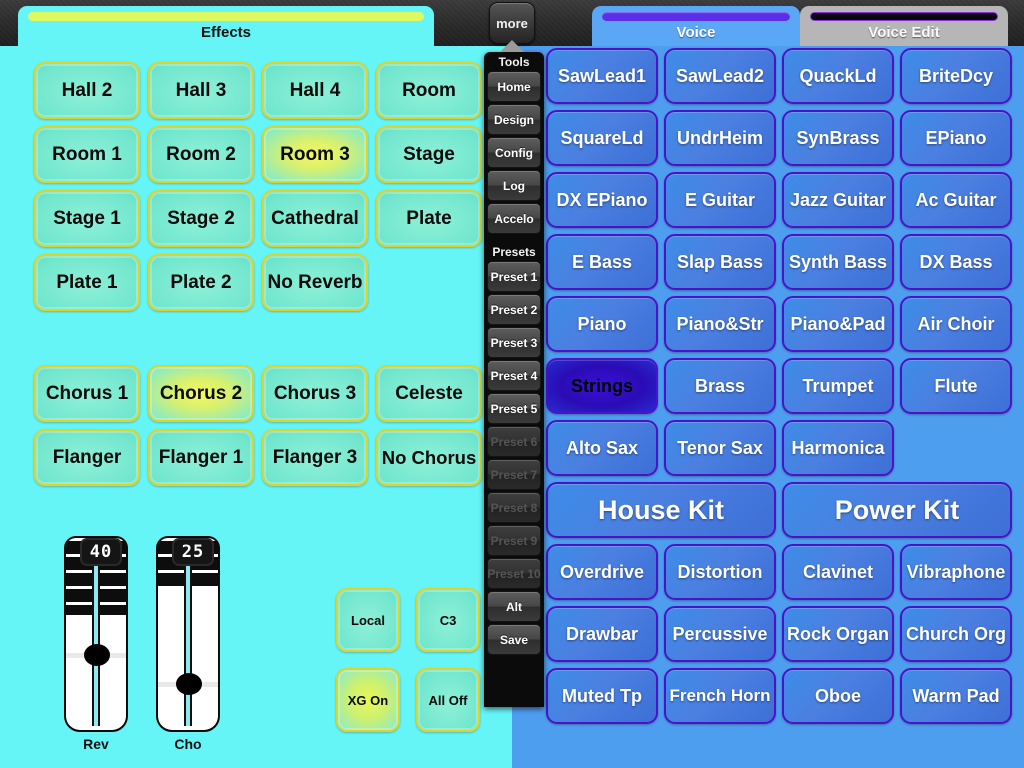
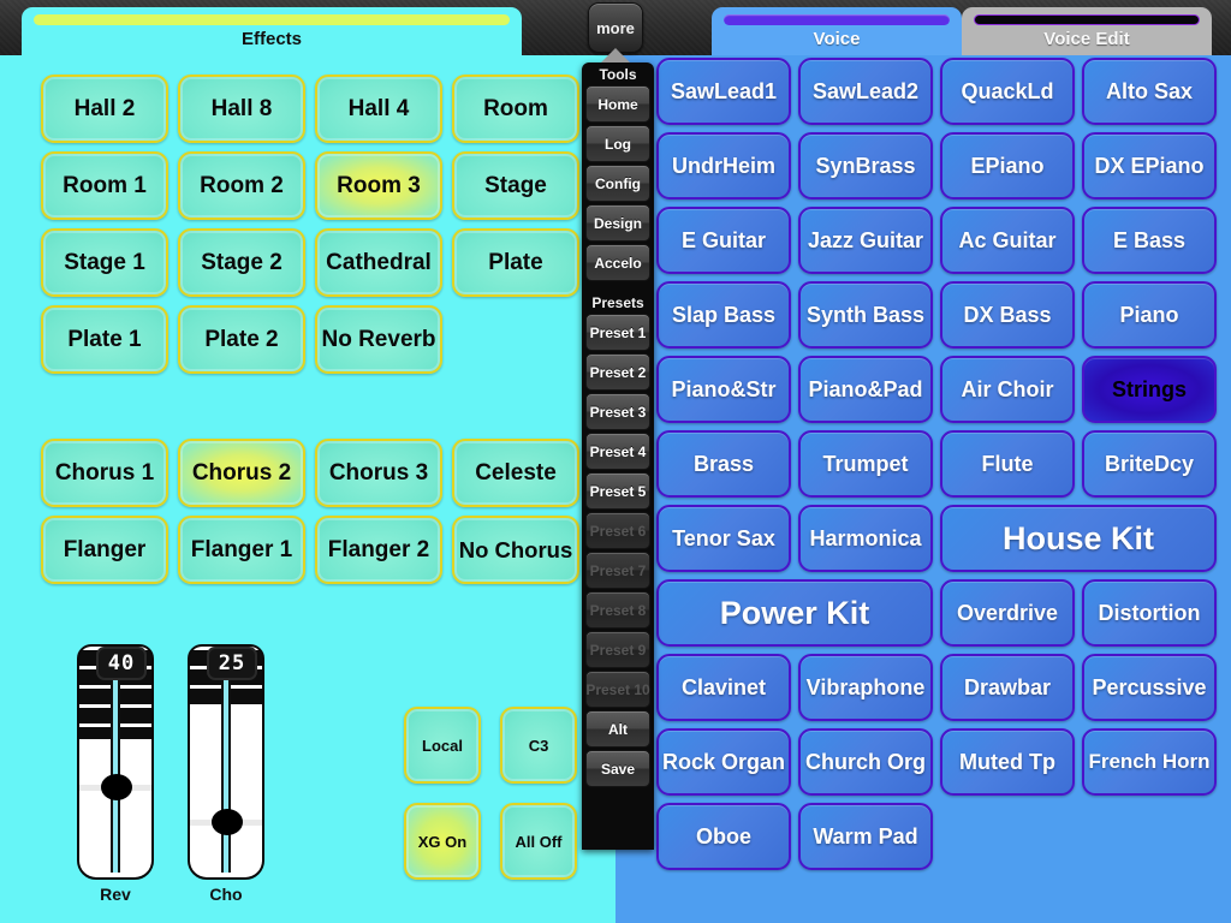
  Effects
  Voice
  Voice Edit
  more
  Hall 2
- Hall 3
+ Hall 8
  Hall 4
  Room
  Room 1
  Room 2
  Room 3
  Stage
  Stage 1
  Stage 2
  Cathedral
  Plate
  Plate 1
  Plate 2
  No Reverb
  Chorus 1
  Chorus 2
  Chorus 3
  Celeste
  Flanger
  Flanger 1
- Flanger 3
+ Flanger 2
  No Chorus
  40
  Rev
  25
  Cho
  Local
  C3
  XG On
  All Off
  Tools
  Home
- Design
+ Log
  Config
- Log
+ Design
  Accelo
  Presets
  Preset 1
  Preset 2
  Preset 3
  Preset 4
  Preset 5
  Preset 6
  Preset 7
  Preset 8
  Preset 9
  Preset 10
  Alt
  Save
  SawLead1
  SawLead2
  QuackLd
- BriteDcy
+ Alto Sax
- SquareLd
  UndrHeim
  SynBrass
  EPiano
  DX EPiano
  E Guitar
  Jazz Guitar
  Ac Guitar
  E Bass
  Slap Bass
  Synth Bass
  DX Bass
  Piano
  Piano&Str
  Piano&Pad
  Air Choir
  Strings
  Brass
  Trumpet
  Flute
- Alto Sax
+ BriteDcy
  Tenor Sax
  Harmonica
  House Kit
  Power Kit
  Overdrive
  Distortion
  Clavinet
  Vibraphone
  Drawbar
  Percussive
  Rock Organ
  Church Org
  Muted Tp
  French Horn
  Oboe
  Warm Pad
